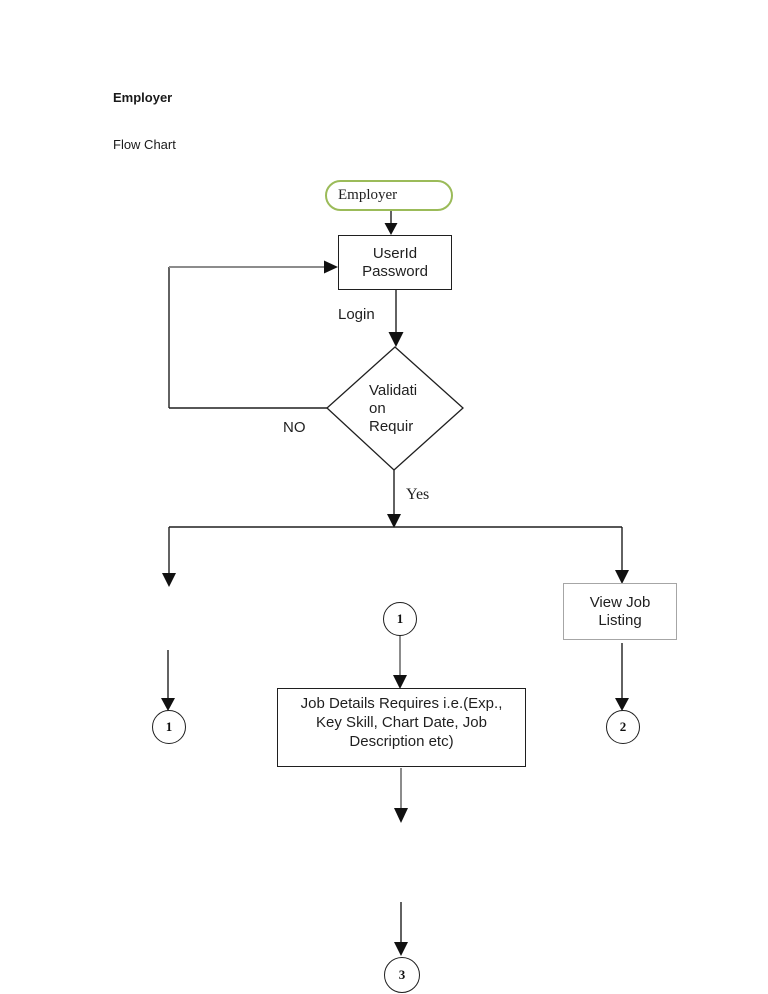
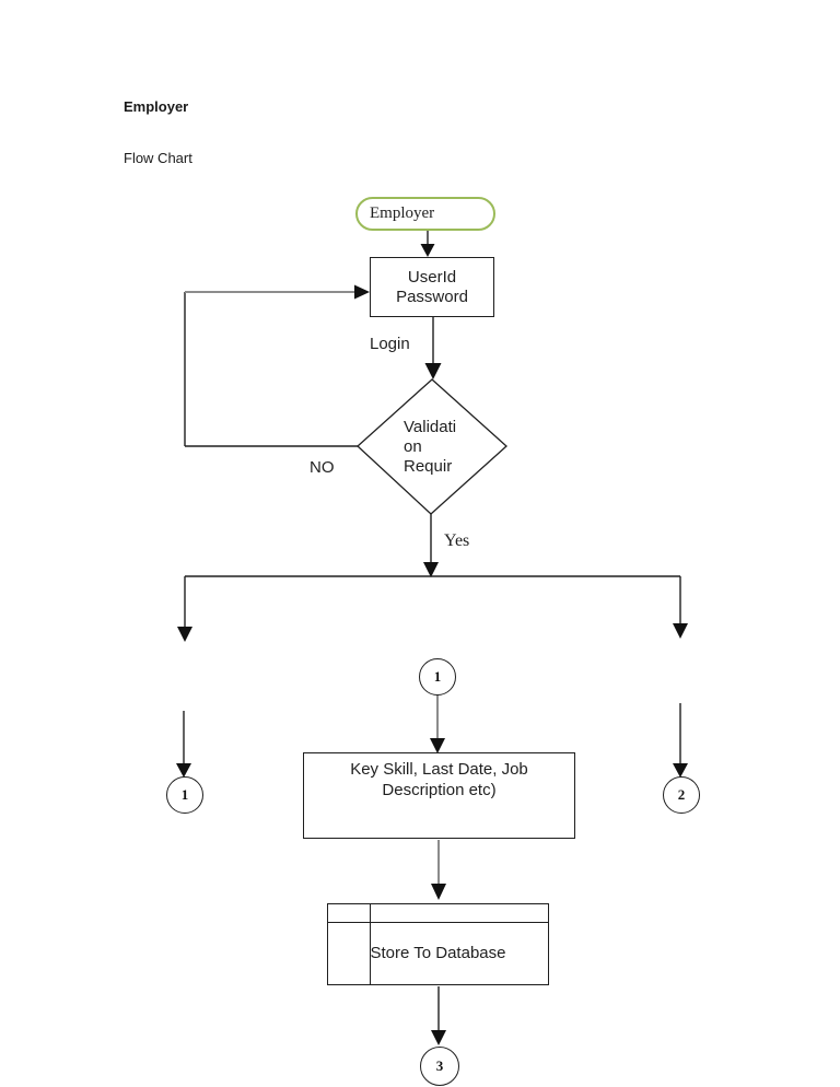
  Employer
  Flow Chart
  Employer
  UserId
  Password
  Login
  Validati
  on
  Requir
  NO
  Yes
- View Job
- Listing
- Job Details Requires i.e.(Exp.,
- Key Skill, Chart Date, Job
+ Key Skill, Last Date, Job
  Description etc)
+ Store To Database
  1
  1
  2
  3
